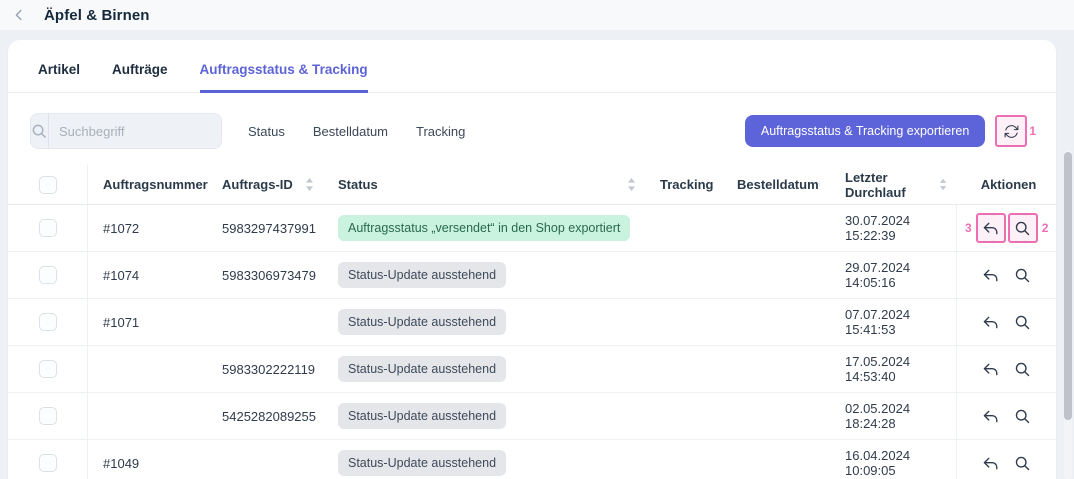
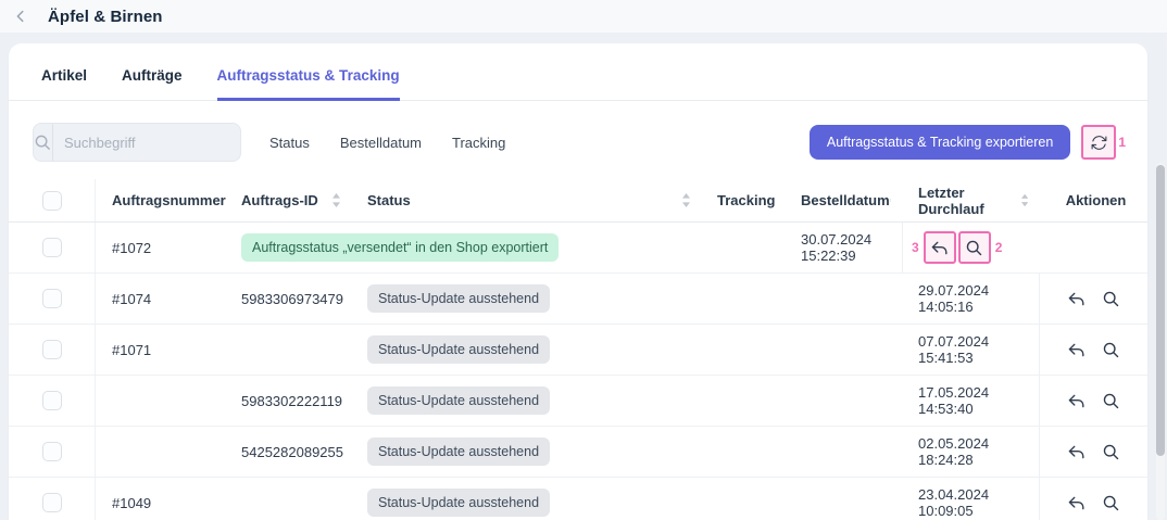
  Äpfel & Birnen
  Artikel
  Aufträge
  Auftragsstatus & Tracking
  Suchbegriff
  Status
  Bestelldatum
  Tracking
  Auftragsstatus & Tracking exportieren
  1
  Auftragsnummer
  Auftrags-ID
  Status
  Tracking
  Bestelldatum
  Letzter Durchlauf
  Aktionen
  #1072
- 5983297437991
  Auftragsstatus „versendet“ in den Shop exportiert
  30.07.2024 15:22:39
  3
  2
  #1074
  5983306973479
  Status-Update ausstehend
  29.07.2024 14:05:16
  #1071
  Status-Update ausstehend
  07.07.2024 15:41:53
  5983302222119
  Status-Update ausstehend
  17.05.2024 14:53:40
  5425282089255
  Status-Update ausstehend
  02.05.2024 18:24:28
  #1049
  Status-Update ausstehend
- 16.04.2024 10:09:05
+ 23.04.2024 10:09:05
